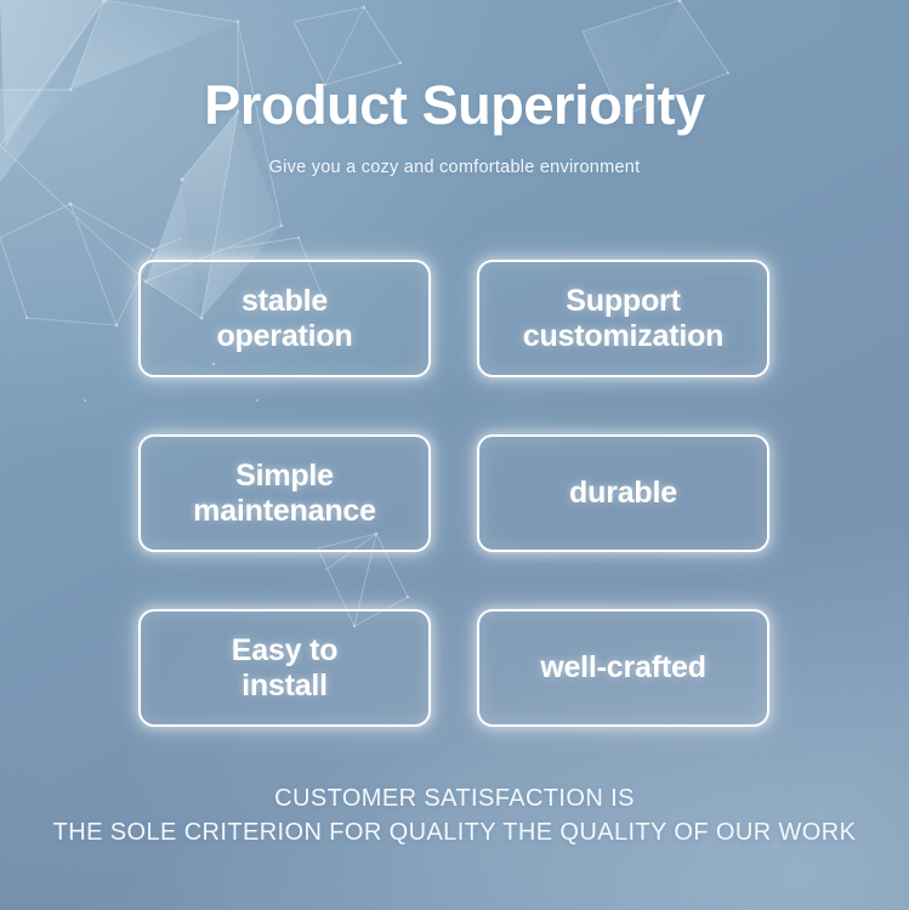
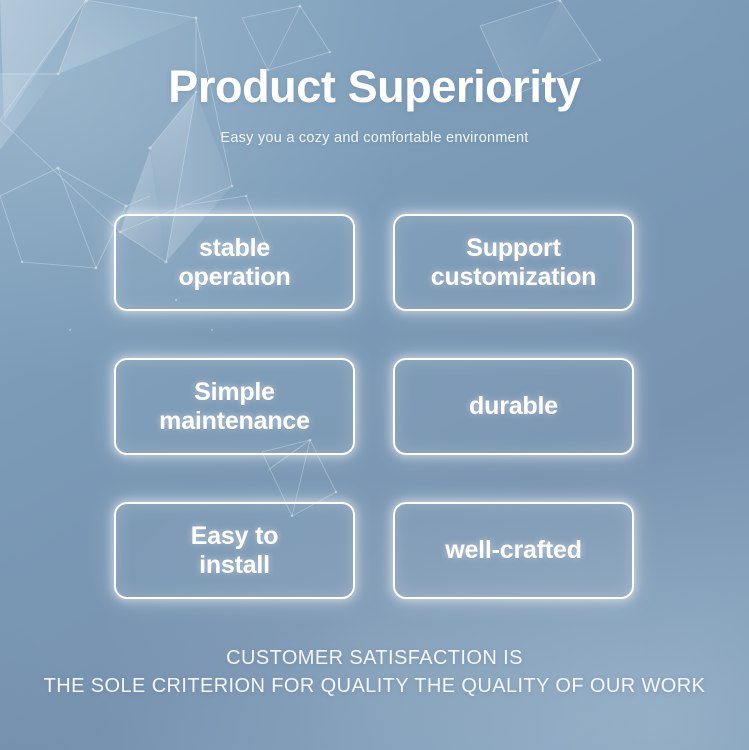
  Product Superiority
- Give you a cozy and comfortable environment
+ Easy you a cozy and comfortable environment
  stable
  operation
  Support
  customization
  Simple
  maintenance
  durable
  Easy to
  install
  well-crafted
  CUSTOMER SATISFACTION IS
  THE SOLE CRITERION FOR QUALITY THE QUALITY OF OUR WORK
